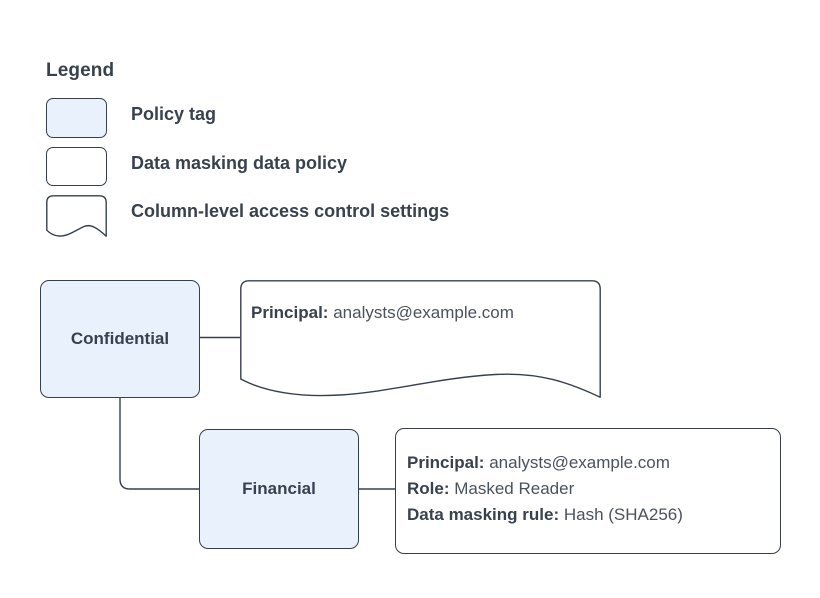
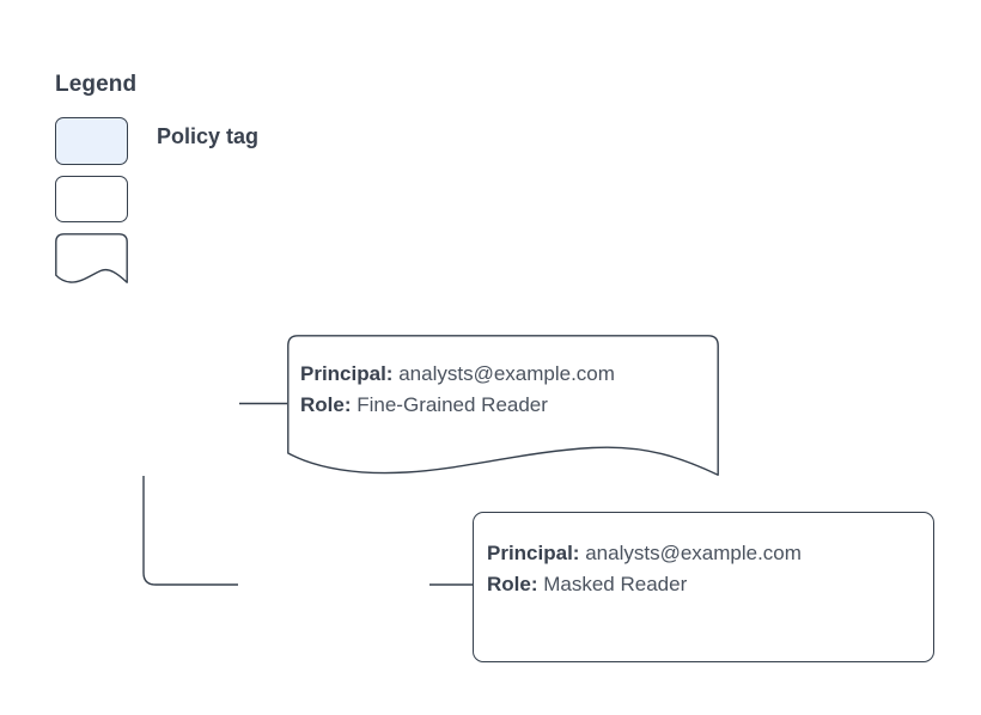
  Legend
  Policy tag
- Data masking data policy
- Column-level access control settings
- Confidential
- Financial
  Principal: analysts@example.com
+ Role: Fine-Grained Reader
  Principal: analysts@example.com
  Role: Masked Reader
- Data masking rule: Hash (SHA256)
